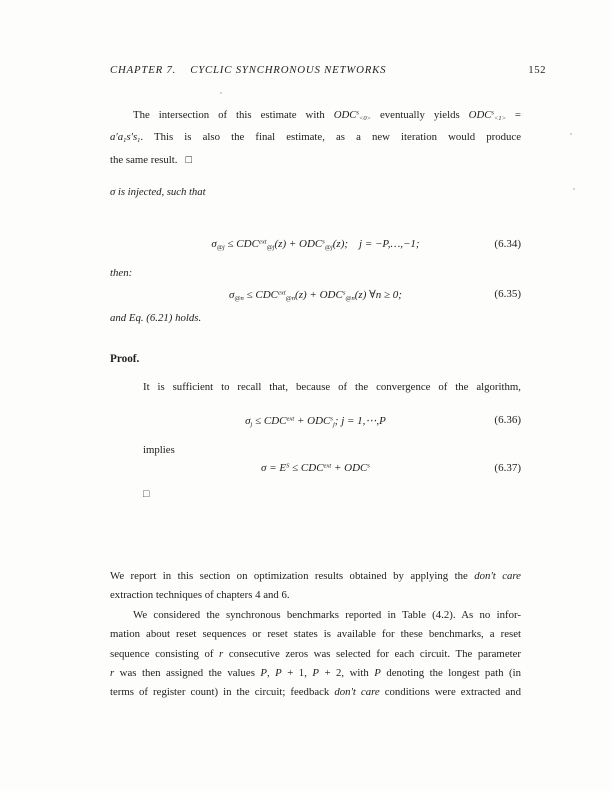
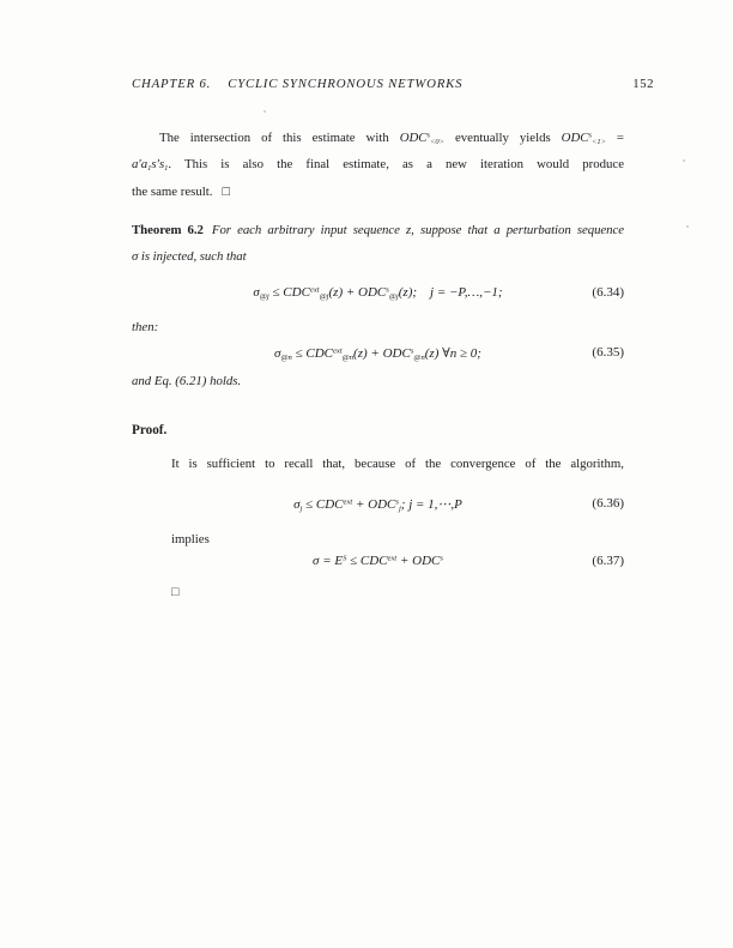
- CHAPTER 7.
+ CHAPTER 6.
  CYCLIC SYNCHRONOUS NETWORKS
  152
  The intersection of this estimate with ODC eventually yields ODC =
  a′a s′s . This is also the final estimate, as a new iteration would produce
  the same result. □
+ Theorem 6.2 For each arbitrary input sequence z, suppose that a perturbation sequence
  σ is injected, such that
  σ ≤ CDC (z) + ODC (z); j = −P,…,−1;
  (6.34)
  then:
  (6.35)
  and Eq. (6.21) holds.
  Proof.
  It is sufficient to recall that, because of the convergence of the algorithm,
  σ ≤ CDC + ODC ; j = 1,⋯,P
  (6.36)
  implies
  (6.37)
  □
- We report in this section on optimization results obtained by applying the don't care
- extraction techniques of chapters 4 and 6.
- We considered the synchronous benchmarks reported in Table (4.2). As no infor-
- mation about reset sequences or reset states is available for these benchmarks, a reset
- sequence consisting of r consecutive zeros was selected for each circuit. The parameter
- r was then assigned the values P, P + 1, P + 2, with P denoting the longest path (in
- terms of register count) in the circuit; feedback don't care conditions were extracted and
